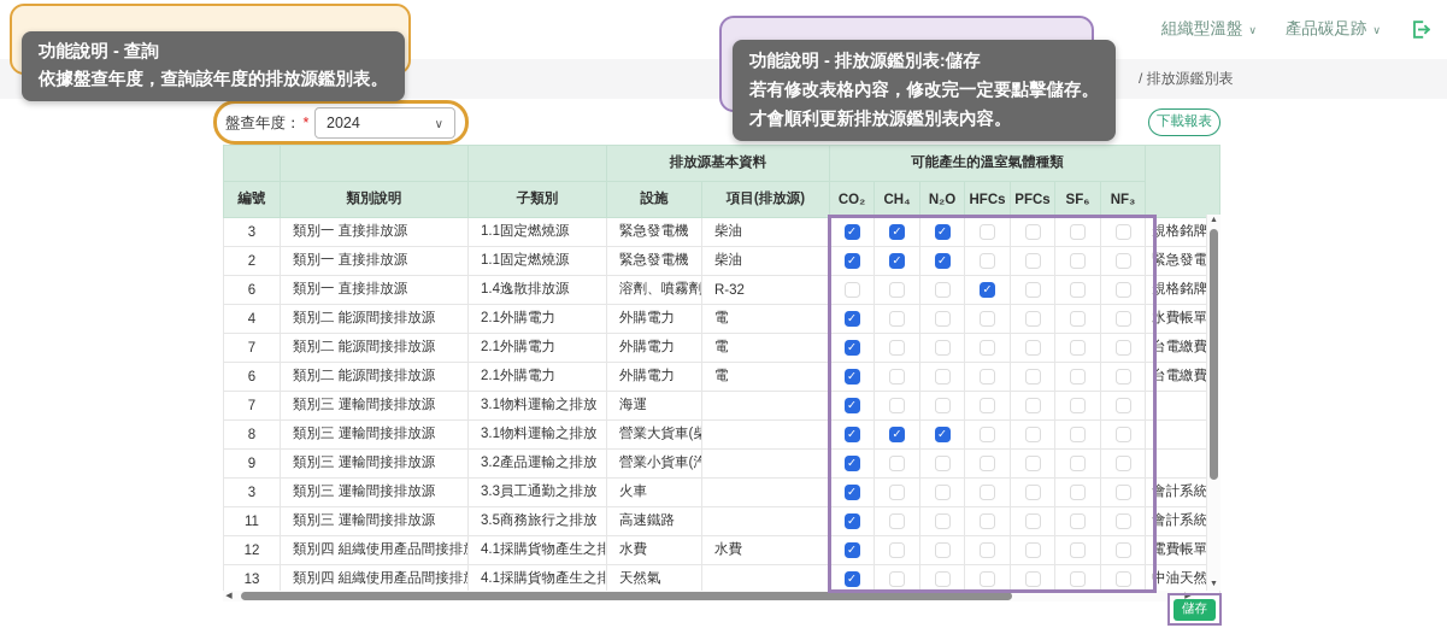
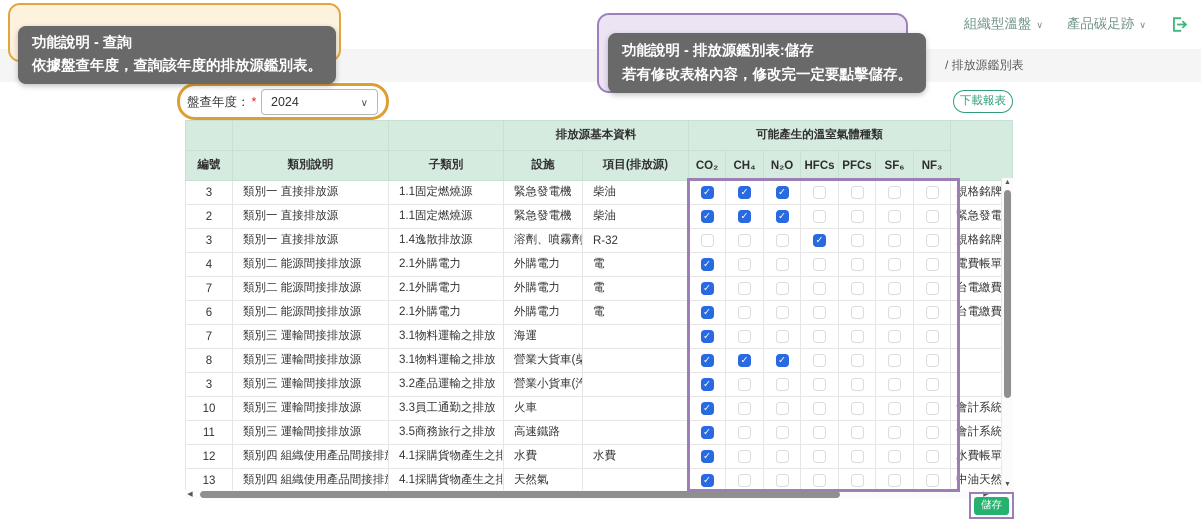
  組織型溫盤
  ∨
  產品碳足跡
  ∨
  / 排放源鑑別表
  盤查年度：
  *
  2024
  ∨
  下載報表
  			排放源基本資料	可能產生的溫室氣體種類
  編號	類別說明	子類別	設施	項目(排放源)	CO₂	CH₄	N₂O	HFCs	PFCs	SF₆	NF₃
  3	類別一 直接排放源	1.1固定燃燒源	緊急發電機	柴油								規格銘牌
  2	類別一 直接排放源	1.1固定燃燒源	緊急發電機	柴油								緊急發電
- 6	類別一 直接排放源	1.4逸散排放源	溶劑、噴霧劑	R-32								規格銘牌
+ 3	類別一 直接排放源	1.4逸散排放源	溶劑、噴霧劑	R-32								規格銘牌
- 4	類別二 能源間接排放源	2.1外購電力	外購電力	電								水費帳單
+ 4	類別二 能源間接排放源	2.1外購電力	外購電力	電								電費帳單
  7	類別二 能源間接排放源	2.1外購電力	外購電力	電								台電繳費
  6	類別二 能源間接排放源	2.1外購電力	外購電力	電								台電繳費
  7	類別三 運輸間接排放源	3.1物料運輸之排放	海運
  8	類別三 運輸間接排放源	3.1物料運輸之排放	營業大貨車(柴
- 9	類別三 運輸間接排放源	3.2產品運輸之排放	營業小貨車(汽
+ 3	類別三 運輸間接排放源	3.2產品運輸之排放	營業小貨車(汽
- 3	類別三 運輸間接排放源	3.3員工通勤之排放	火車									會計系統
+ 10	類別三 運輸間接排放源	3.3員工通勤之排放	火車									會計系統
  11	類別三 運輸間接排放源	3.5商務旅行之排放	高速鐵路									會計系統
- 12	類別四 組織使用產品間接排	4.1採購貨物產生之排	水費	水費								電費帳單
+ 12	類別四 組織使用產品間接排	4.1採購貨物產生之排	水費	水費								水費帳單
  13	類別四 組織使用產品間接排	4.1採購貨物產生之排	天然氣									中油天然
  儲存
  功能說明 - 查詢
  依據盤查年度，查詢該年度的排放源鑑別表。
  功能說明 - 排放源鑑別表:儲存
  若有修改表格內容，修改完一定要點擊儲存。
- 才會順利更新排放源鑑別表內容。
